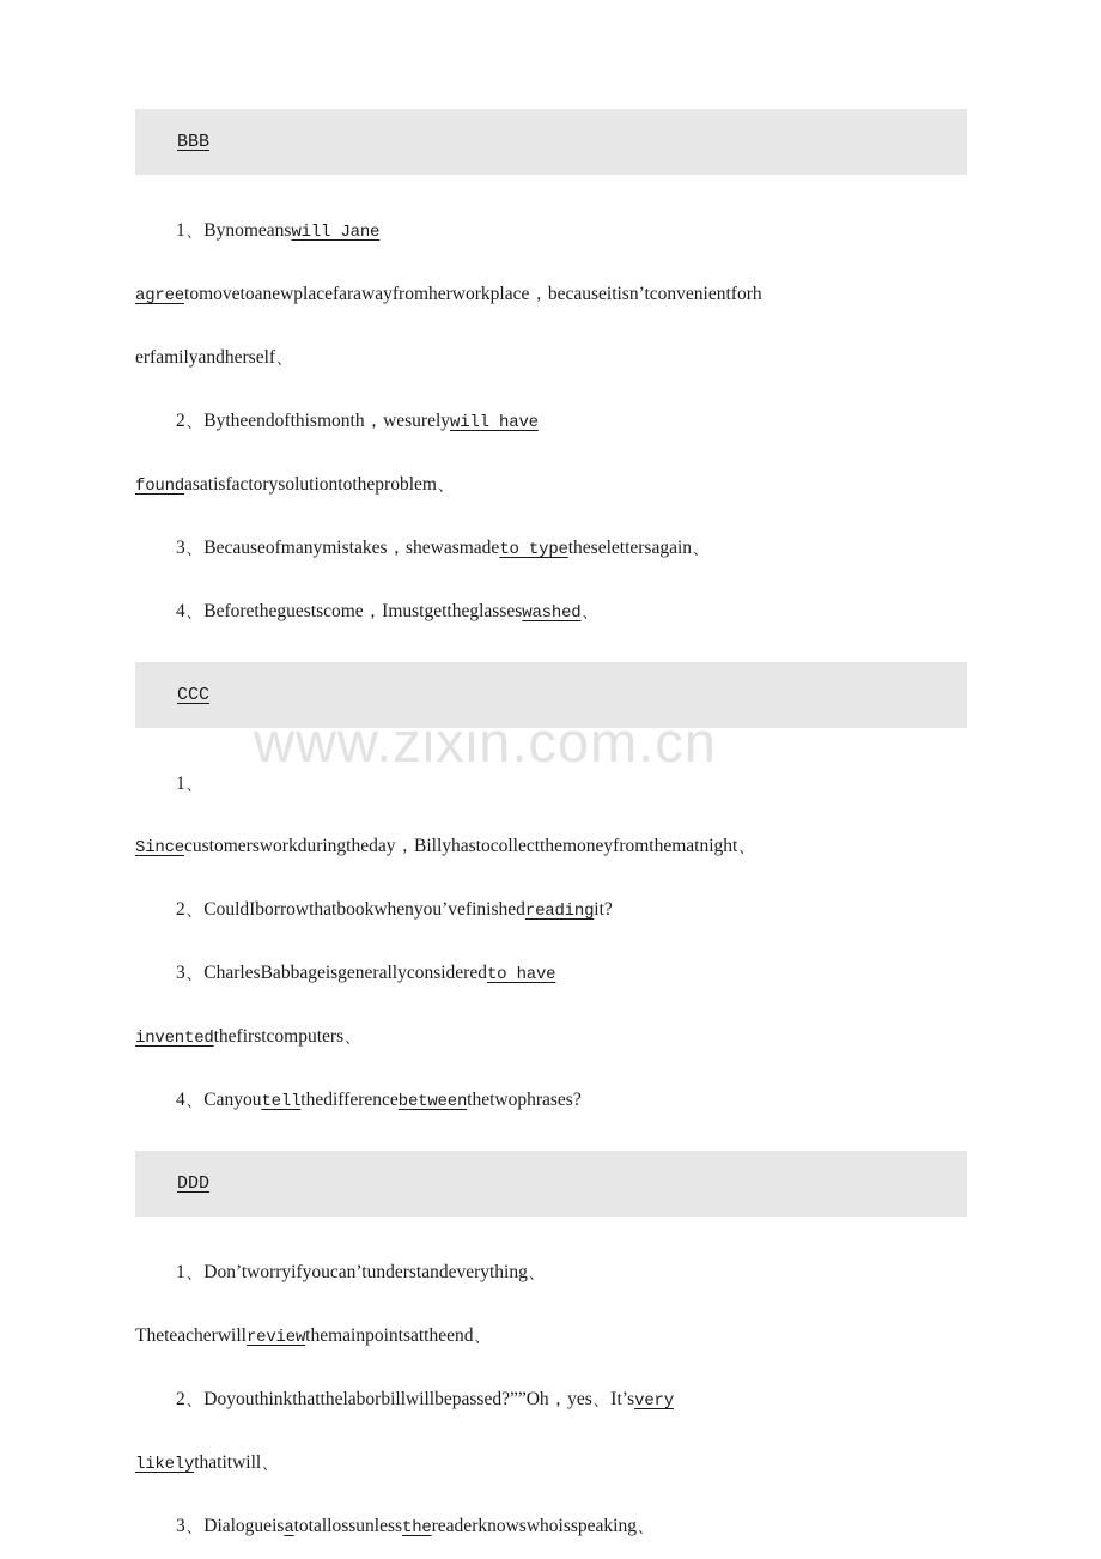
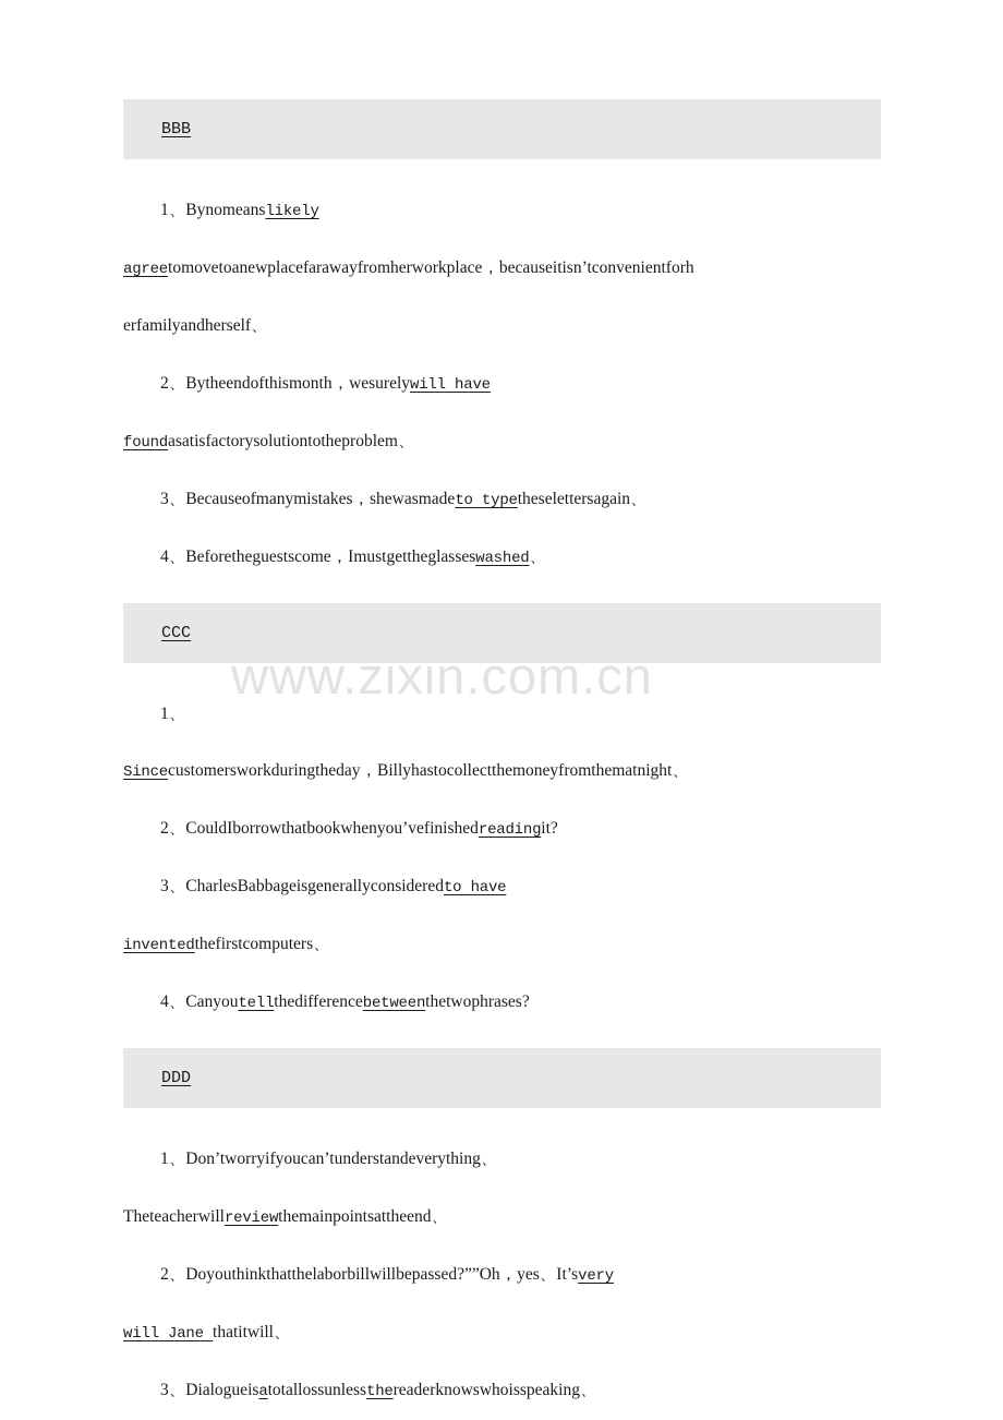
  www.zixin.com.cn
  BBB
- 1、Bynomeanswill Jane
+ 1、Bynomeanslikely
  agreetomovetoanewplacefarawayfromherworkplace，becauseitisn’tconvenientforh
  erfamilyandherself、
  2、Bytheendofthismonth，wesurelywill have
  foundasatisfactorysolutiontotheproblem、
  3、Becauseofmanymistakes，shewasmadeto typetheselettersagain、
  4、Beforetheguestscome，Imustgettheglasseswashed、
  CCC
  1、
  Sincecustomersworkduringtheday，Billyhastocollectthemoneyfromthematnight、
  2、CouldIborrowthatbookwhenyou’vefinishedreadingit?
  3、CharlesBabbageisgenerallyconsideredto have
  inventedthefirstcomputers、
  4、Canyoutellthedifferencebetweenthetwophrases?
  DDD
  1、Don’tworryifyoucan’tunderstandeverything、
  Theteacherwillreviewthemainpointsattheend、
  2、Doyouthinkthatthelaborbillwillbepassed?””Oh，yes、It’svery
- likelythatitwill、
+ will Jane thatitwill、
  3、Dialogueisatotallossunlessthereaderknowswhoisspeaking、
